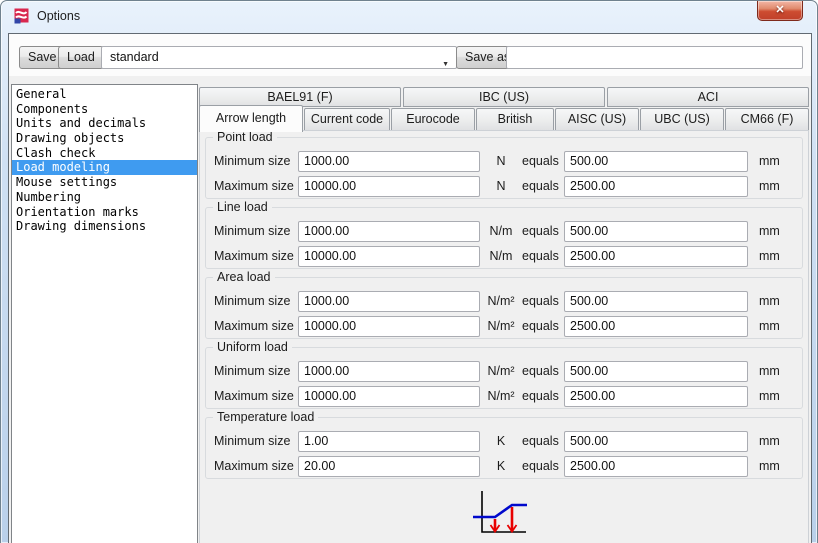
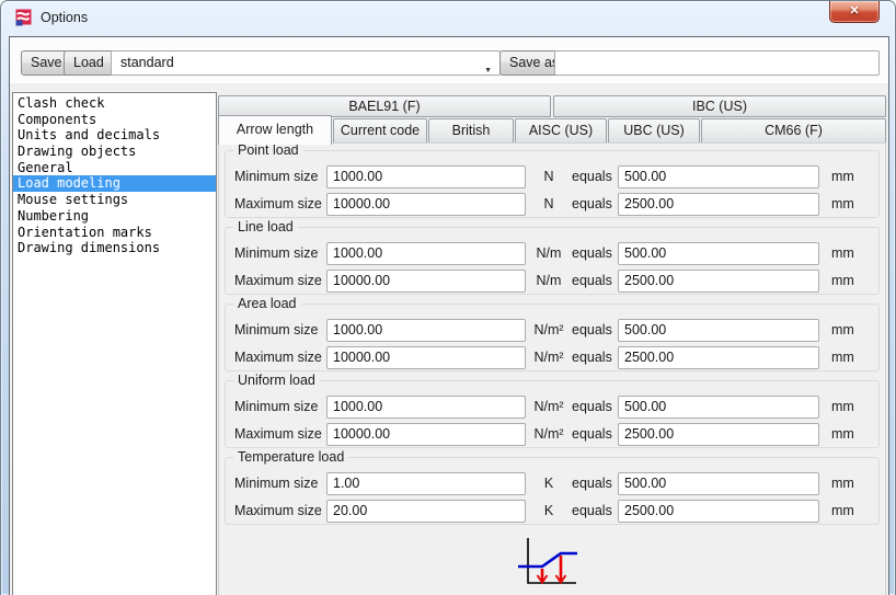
  Options
  ✕
  Save
  Load
  standard
  Save a
- General
+ Clash check
  Components
  Units and decimals
  Drawing objects
- Clash check
+ General
  Load modeling
  Mouse settings
  Numbering
  Orientation marks
  Drawing dimensions
  BAEL91 (F)
  IBC (US)
- ACI
  Arrow length
  Current code
- Eurocode
  British
  AISC (US)
  UBC (US)
  CM66 (F)
  Point load
  Minimum size
  1000.00
  N
  equals
  500.00
  mm
  Maximum size
  10000.00
  N
  equals
  2500.00
  mm
  Line load
  Minimum size
  1000.00
  N/m
  equals
  500.00
  mm
  Maximum size
  10000.00
  N/m
  equals
  2500.00
  mm
  Area load
  Minimum size
  1000.00
  N/m²
  equals
  500.00
  mm
  Maximum size
  10000.00
  N/m²
  equals
  2500.00
  mm
  Uniform load
  Minimum size
  1000.00
  N/m²
  equals
  500.00
  mm
  Maximum size
  10000.00
  N/m²
  equals
  2500.00
  mm
  Temperature load
  Minimum size
  1.00
  K
  equals
  500.00
  mm
  Maximum size
  20.00
  K
  equals
  2500.00
  mm
